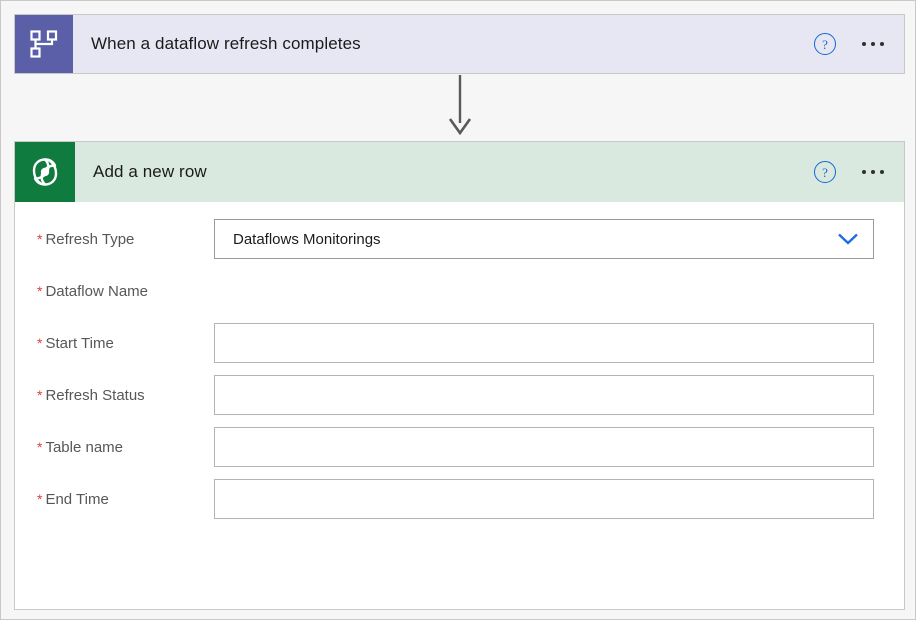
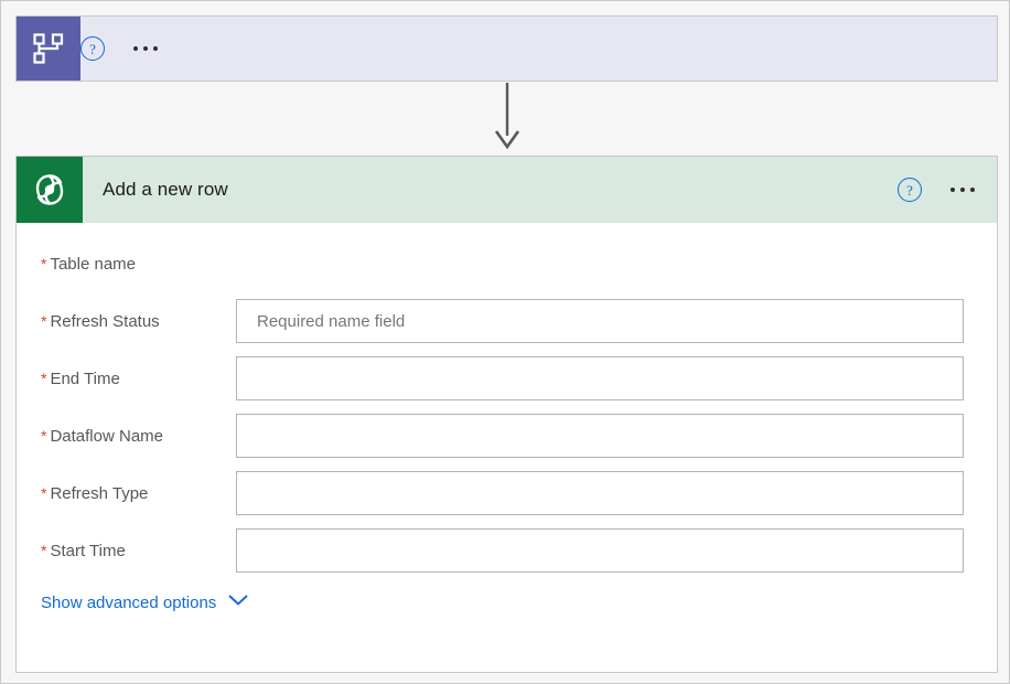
- When a dataflow refresh completes
  ?
  Add a new row
  ?
  *
- Refresh Type
+ Table name
- Dataflows Monitorings
  *
- Dataflow Name
+ Refresh Status
+ Required name field
  *
- Start Time
+ End Time
  *
- Refresh Status
+ Dataflow Name
  *
- Table name
+ Refresh Type
  *
- End Time
+ Start Time
+ Show advanced options
